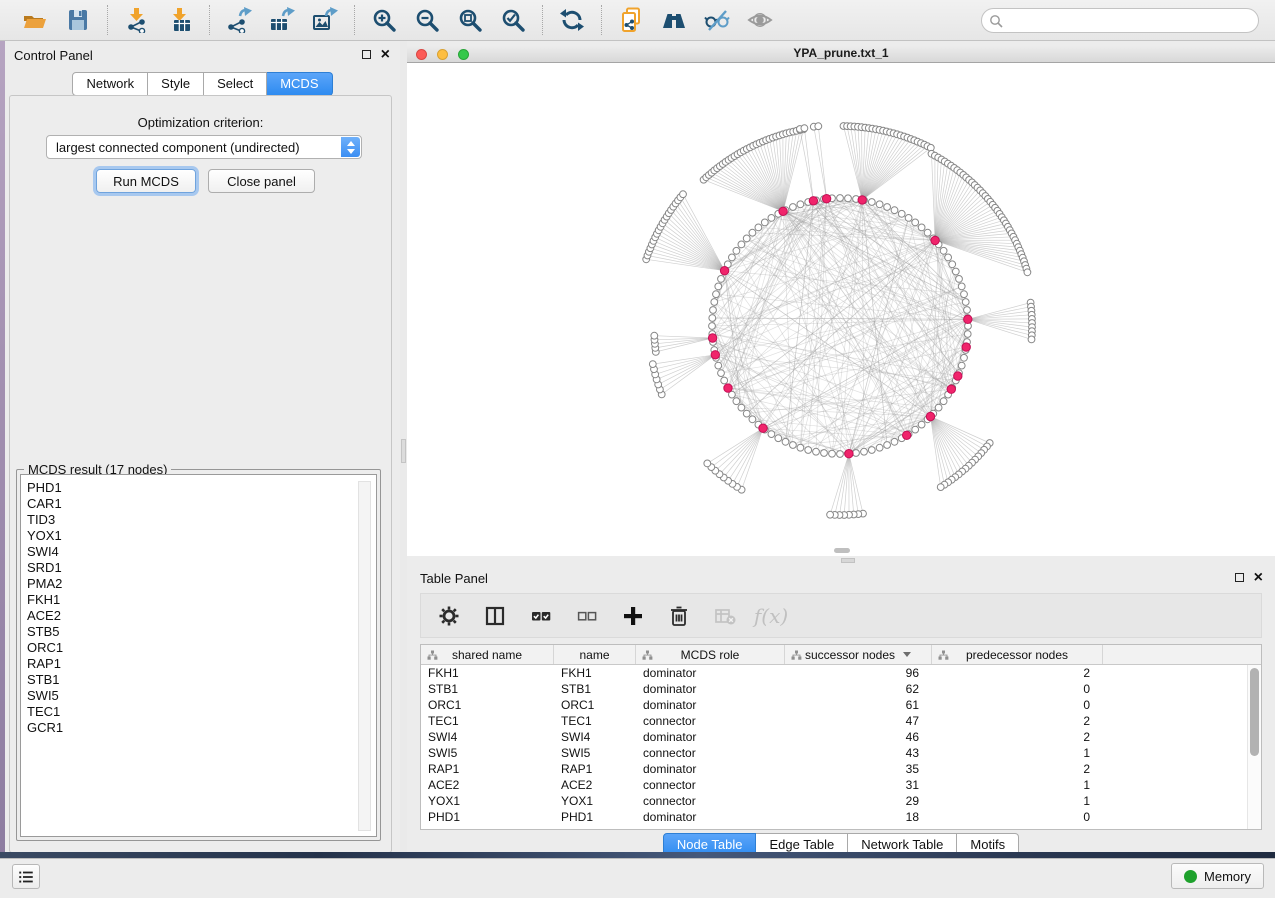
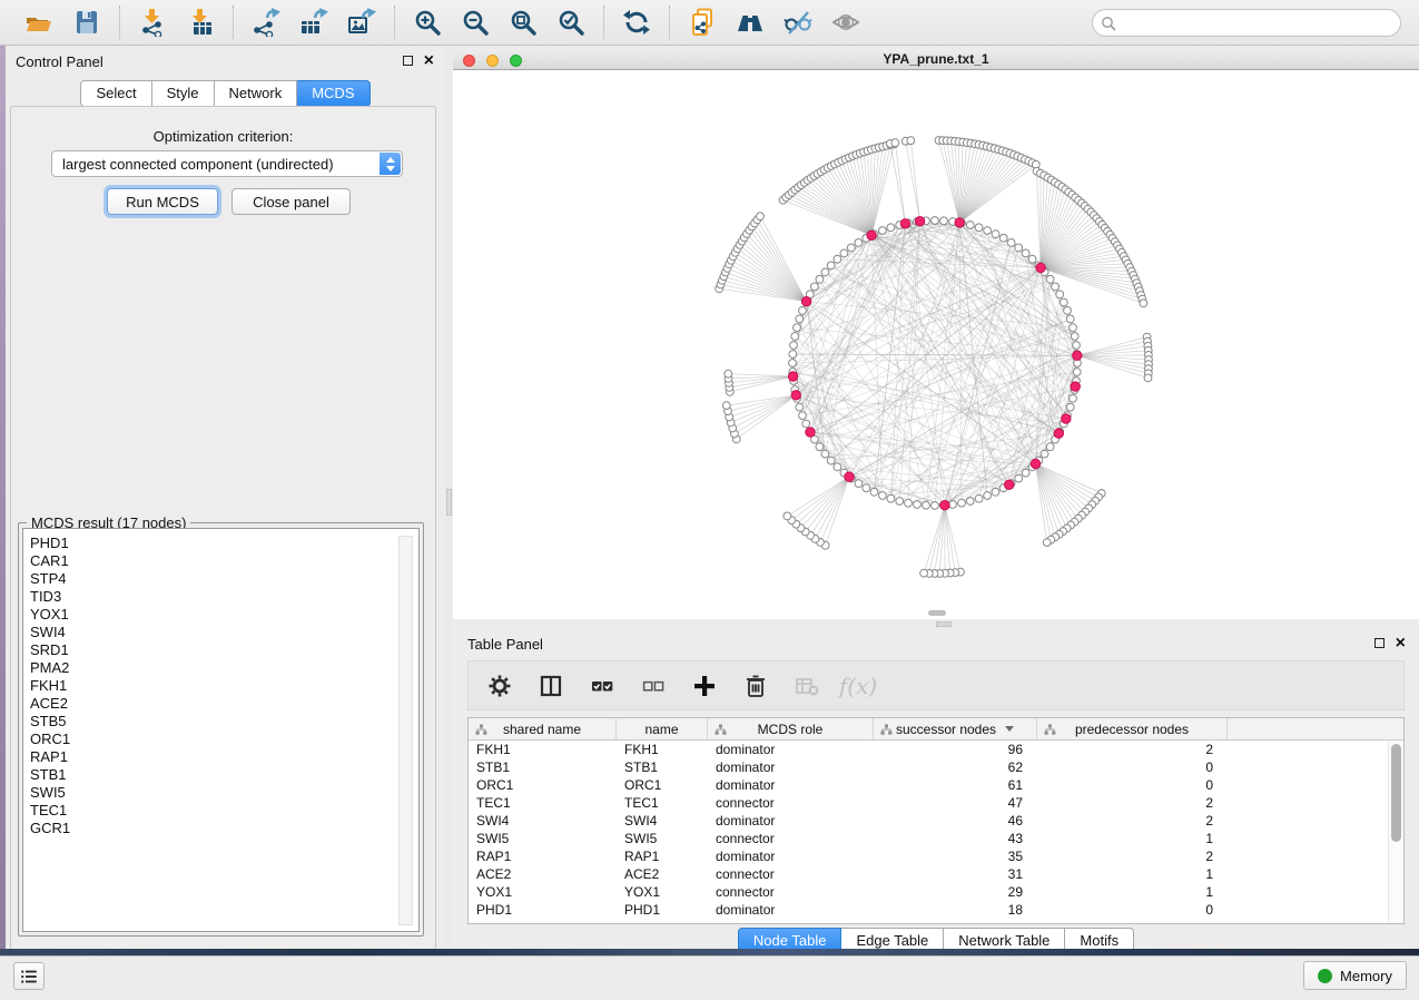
  Control Panel
  ×
- Network
+ Select
  Style
- Select
+ Network
  MCDS
  Optimization criterion:
  largest connected component (undirected)
  Run MCDS
  Close panel
  MCDS result (17 nodes)
  PHD1
  CAR1
+ STP4
  TID3
  YOX1
  SWI4
  SRD1
  PMA2
  FKH1
  ACE2
  STB5
  ORC1
  RAP1
  STB1
  SWI5
  TEC1
  GCR1
  YPA_prune.txt_1
  Table Panel
  ×
  f(x)
  shared name
  name
  MCDS role
  successor nodes
  predecessor nodes
  FKH1
  FKH1
  dominator
  96
  2
  STB1
  STB1
  dominator
  62
  0
  ORC1
  ORC1
  dominator
  61
  0
  TEC1
  TEC1
  connector
  47
  2
  SWI4
  SWI4
  dominator
  46
  2
  SWI5
  SWI5
  connector
  43
  1
  RAP1
  RAP1
  dominator
  35
  2
  ACE2
  ACE2
  connector
  31
  1
  YOX1
  YOX1
  connector
  29
  1
  PHD1
  PHD1
  dominator
  18
  0
  Node Table
  Edge Table
  Network Table
  Motifs
  Memory
